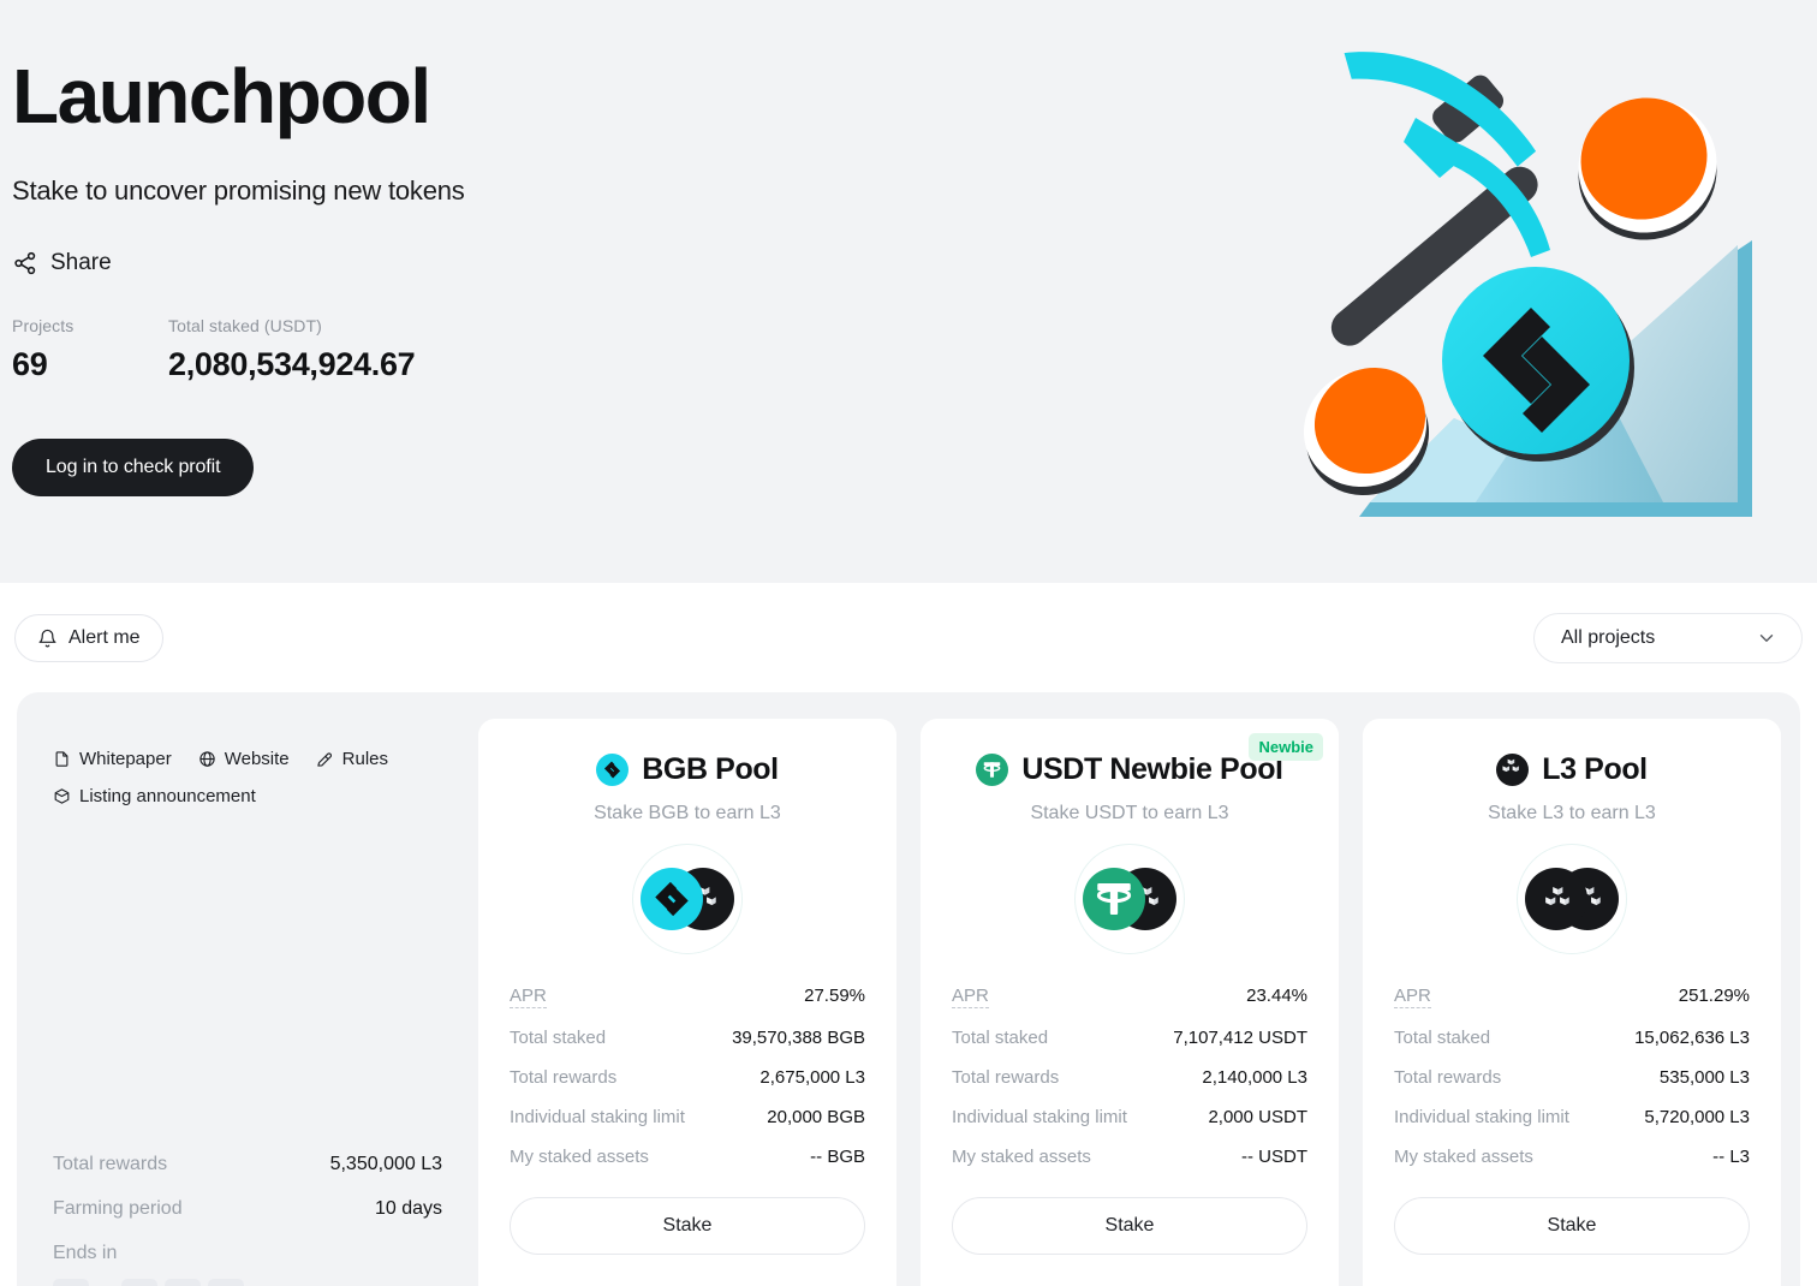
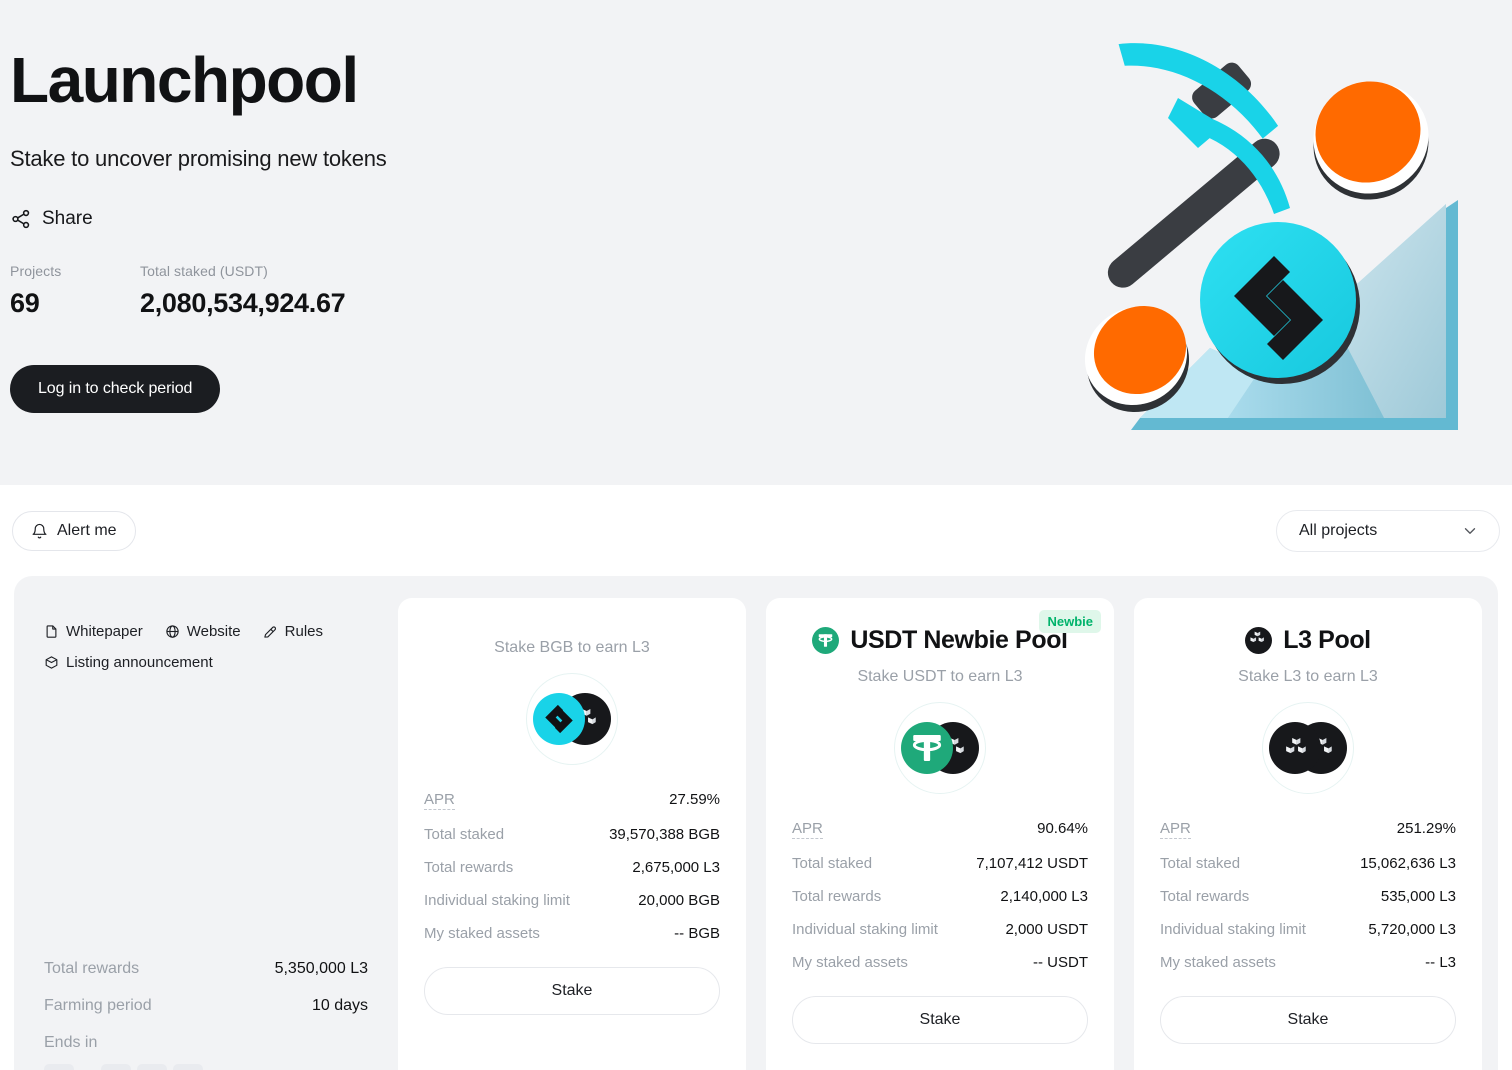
  Launchpool
  Stake to uncover promising new tokens
  Share
  Projects
  69
  Total staked (USDT)
  2,080,534,924.67
- Log in to check profit
+ Log in to check period
  Alert me
  All projects
  Whitepaper
  Website
  Rules
  Listing announcement
  Total rewards
  5,350,000 L3
  Farming period
  10 days
  Ends in
- BGB Pool
  Stake BGB to earn L3
  APR
  27.59%
  Total staked
  39,570,388 BGB
  Total rewards
  2,675,000 L3
  Individual staking limit
  20,000 BGB
  My staked assets
  -- BGB
  Stake
  Newbie
  USDT Newbie Pool
  Stake USDT to earn L3
  APR
- 23.44%
+ 90.64%
  Total staked
  7,107,412 USDT
  Total rewards
  2,140,000 L3
  Individual staking limit
  2,000 USDT
  My staked assets
  -- USDT
  Stake
  L3 Pool
  Stake L3 to earn L3
  APR
  251.29%
  Total staked
  15,062,636 L3
  Total rewards
  535,000 L3
  Individual staking limit
  5,720,000 L3
  My staked assets
  -- L3
  Stake
